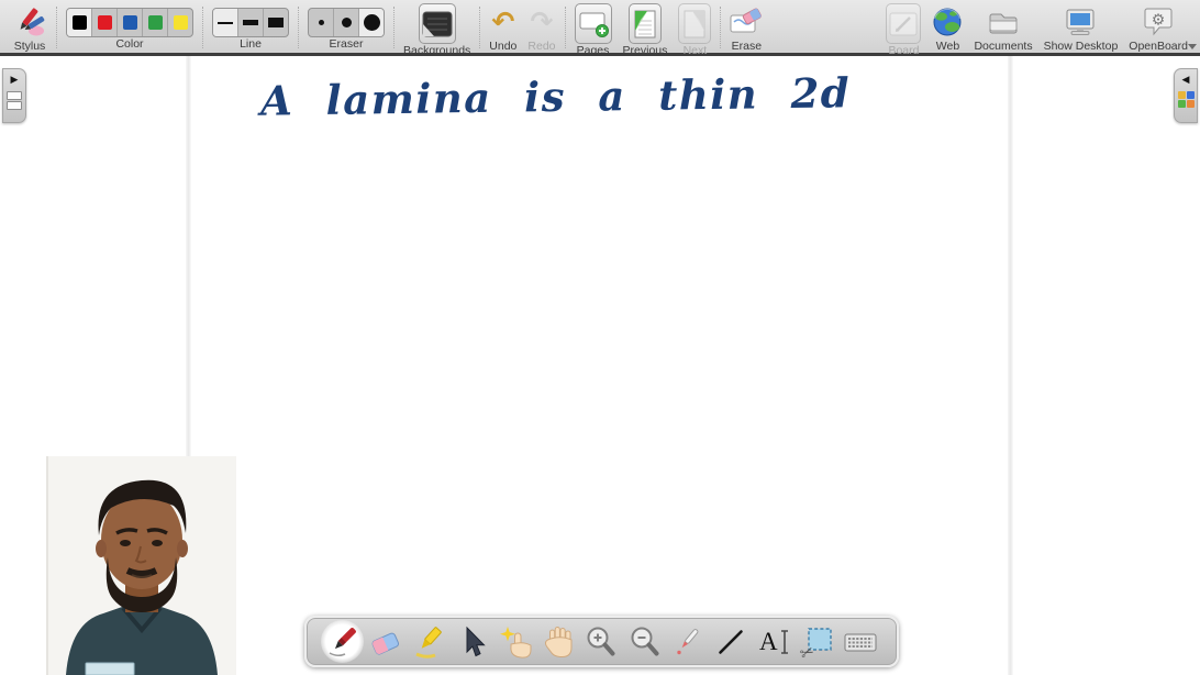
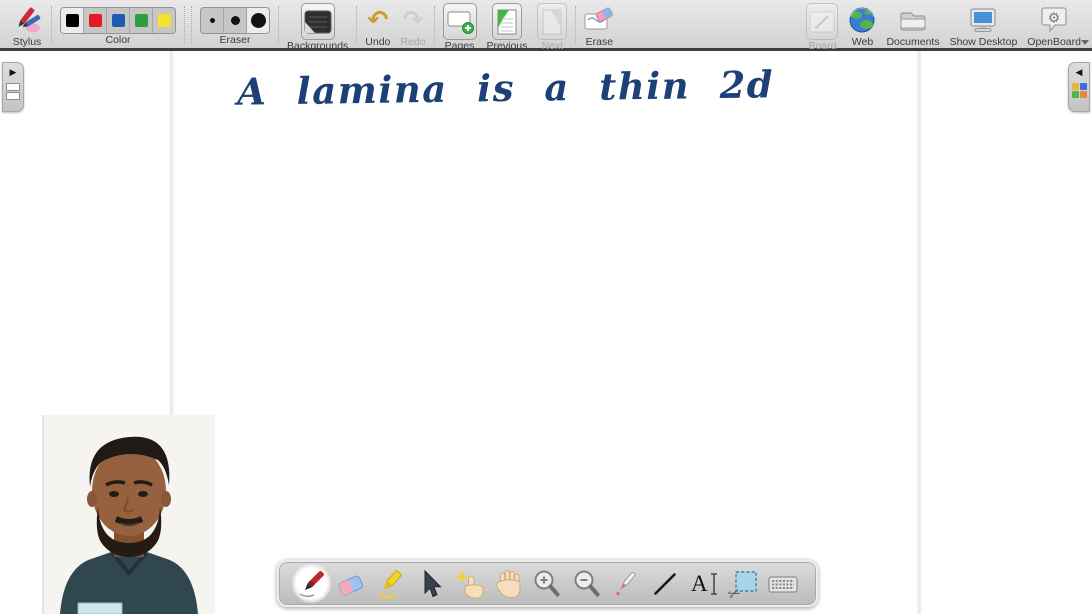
  Stylus
  Color
- Line
  Eraser
  Backgrounds
  ↶
  Undo
  ↷
  Redo
  Pages
  Previous
  Next
  Erase
  Board
  Web
  Documents
  Show Desktop
  ⚙
  OpenBoard
  A lamina is a thin 2d
  ▶
  ◀
  A
